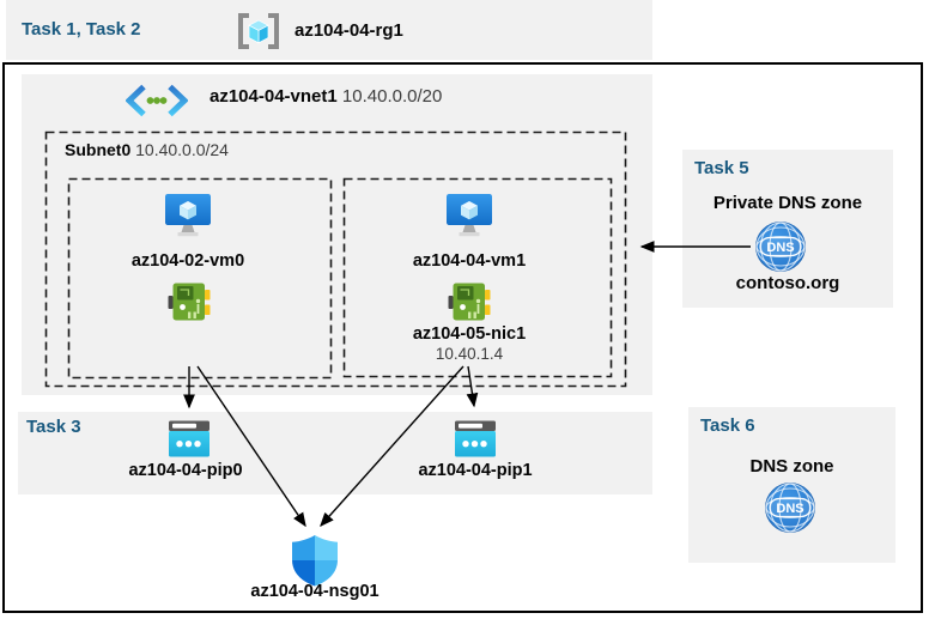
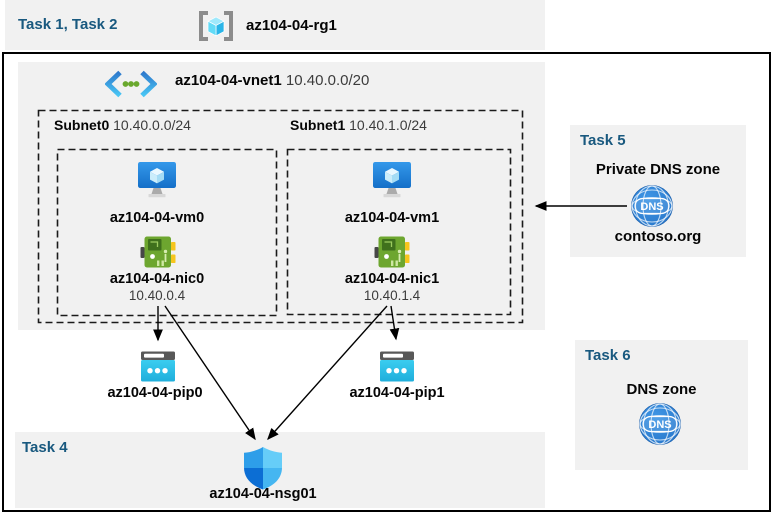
  Task 1, Task 2
  az104-04-rg1
  az104-04-vnet1 10.40.0.0/20
  Subnet0 10.40.0.0/24
+ Subnet1 10.40.1.0/24
- az104-02-vm0
+ az104-04-vm0
+ az104-04-nic0
+ 10.40.0.4
  az104-04-vm1
- az104-05-nic1
+ az104-04-nic1
  10.40.1.4
  Task 5
  Private DNS zone
  contoso.org
  DNS
- Task 3
  az104-04-pip0
  az104-04-pip1
+ Task 4
  az104-04-nsg01
  Task 6
  DNS zone
  DNS
